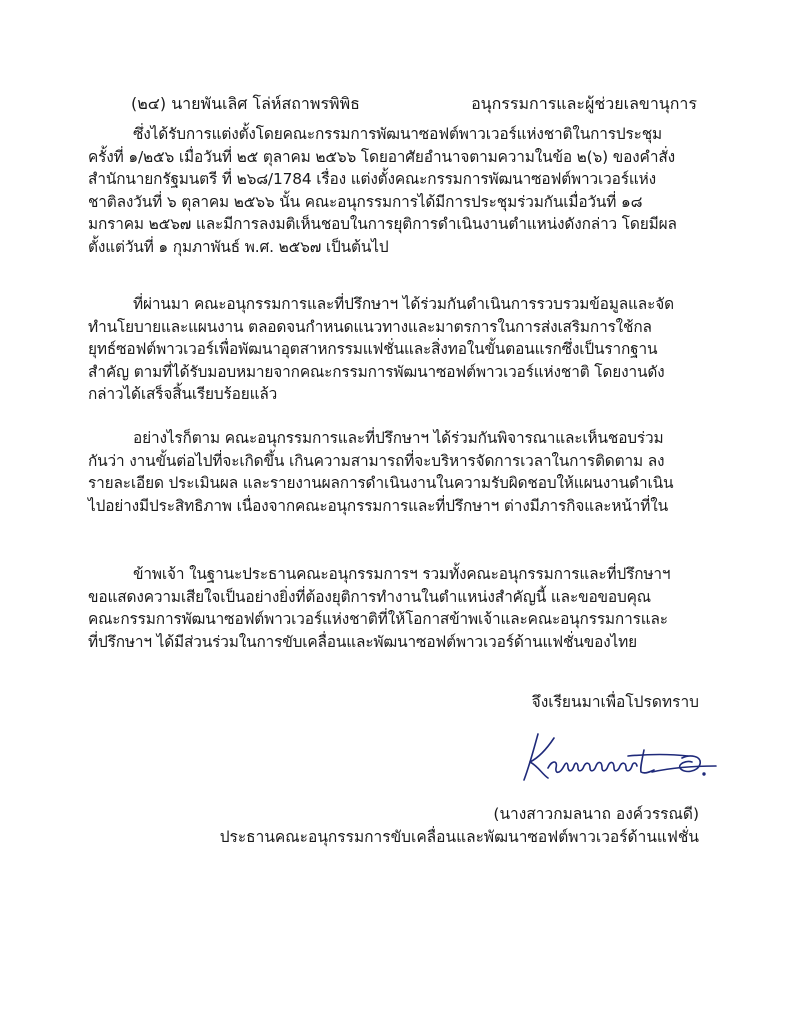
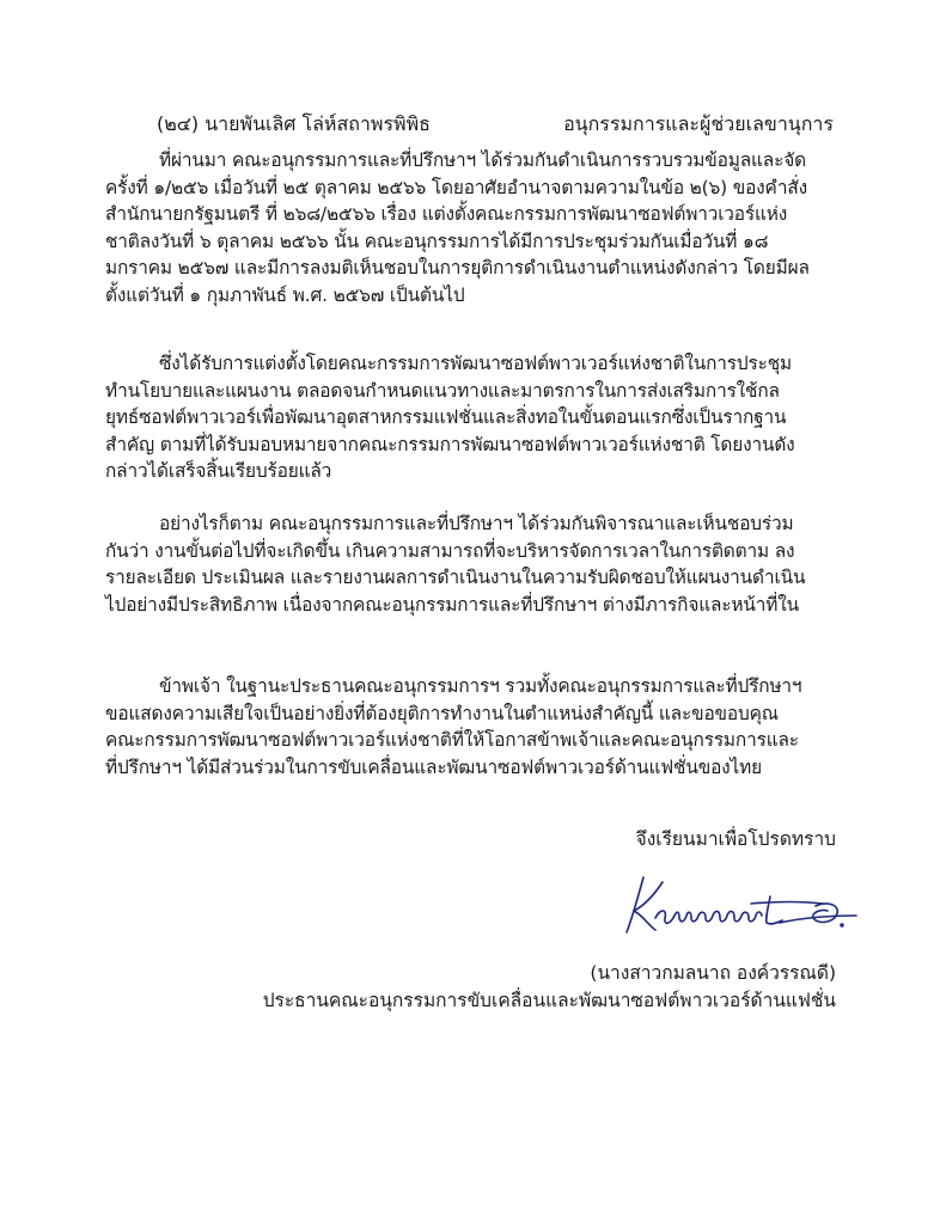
  (๒๔) นายพันเลิศ โล่ห์สถาพรพิพิธ
  อนุกรรมการและผู้ช่วยเลขานุการ
- ซึ่งได้รับการแต่งตั้งโดยคณะกรรมการพัฒนาซอฟต์พาวเวอร์แห่งชาติในการประชุม
+ ที่ผ่านมา คณะอนุกรรมการและที่ปรึกษาฯ ได้ร่วมกันดำเนินการรวบรวมข้อมูลและจัด
  ครั้งที่ ๑/๒๕๖ เมื่อวันที่ ๒๕ ตุลาคม ๒๕๖๖ โดยอาศัยอำนาจตามความในข้อ ๒(๖) ของคำสั่ง
- สำนักนายกรัฐมนตรี ที่ ๒๖๘/1784 เรื่อง แต่งตั้งคณะกรรมการพัฒนาซอฟต์พาวเวอร์แห่ง
+ สำนักนายกรัฐมนตรี ที่ ๒๖๘/๒๕๖๖ เรื่อง แต่งตั้งคณะกรรมการพัฒนาซอฟต์พาวเวอร์แห่ง
  ชาติลงวันที่ ๖ ตุลาคม ๒๕๖๖ นั้น คณะอนุกรรมการได้มีการประชุมร่วมกันเมื่อวันที่ ๑๘
  มกราคม ๒๕๖๗ และมีการลงมติเห็นชอบในการยุติการดำเนินงานตำแหน่งดังกล่าว โดยมีผล
  ตั้งแต่วันที่ ๑ กุมภาพันธ์ พ.ศ. ๒๕๖๗ เป็นต้นไป
- ที่ผ่านมา คณะอนุกรรมการและที่ปรึกษาฯ ได้ร่วมกันดำเนินการรวบรวมข้อมูลและจัด
+ ซึ่งได้รับการแต่งตั้งโดยคณะกรรมการพัฒนาซอฟต์พาวเวอร์แห่งชาติในการประชุม
  ทำนโยบายและแผนงาน ตลอดจนกำหนดแนวทางและมาตรการในการส่งเสริมการใช้กล
  ยุทธ์ซอฟต์พาวเวอร์เพื่อพัฒนาอุตสาหกรรมแฟชั่นและสิ่งทอในขั้นตอนแรกซึ่งเป็นรากฐาน
  สำคัญ ตามที่ได้รับมอบหมายจากคณะกรรมการพัฒนาซอฟต์พาวเวอร์แห่งชาติ โดยงานดัง
  กล่าวได้เสร็จสิ้นเรียบร้อยแล้ว
  อย่างไรก็ตาม คณะอนุกรรมการและที่ปรึกษาฯ ได้ร่วมกันพิจารณาและเห็นชอบร่วม
  กันว่า งานขั้นต่อไปที่จะเกิดขึ้น เกินความสามารถที่จะบริหารจัดการเวลาในการติดตาม ลง
  รายละเอียด ประเมินผล และรายงานผลการดำเนินงานในความรับผิดชอบให้แผนงานดำเนิน
  ไปอย่างมีประสิทธิภาพ เนื่องจากคณะอนุกรรมการและที่ปรึกษาฯ ต่างมีภารกิจและหน้าที่ใน
  ข้าพเจ้า ในฐานะประธานคณะอนุกรรมการฯ รวมทั้งคณะอนุกรรมการและที่ปรึกษาฯ
  ขอแสดงความเสียใจเป็นอย่างยิ่งที่ต้องยุติการทำงานในตำแหน่งสำคัญนี้ และขอขอบคุณ
  คณะกรรมการพัฒนาซอฟต์พาวเวอร์แห่งชาติที่ให้โอกาสข้าพเจ้าและคณะอนุกรรมการและ
  ที่ปรึกษาฯ ได้มีส่วนร่วมในการขับเคลื่อนและพัฒนาซอฟต์พาวเวอร์ด้านแฟชั่นของไทย
  จึงเรียนมาเพื่อโปรดทราบ
  (นางสาวกมลนาถ องค์วรรณดี)
  ประธานคณะอนุกรรมการขับเคลื่อนและพัฒนาซอฟต์พาวเวอร์ด้านแฟชั่น
